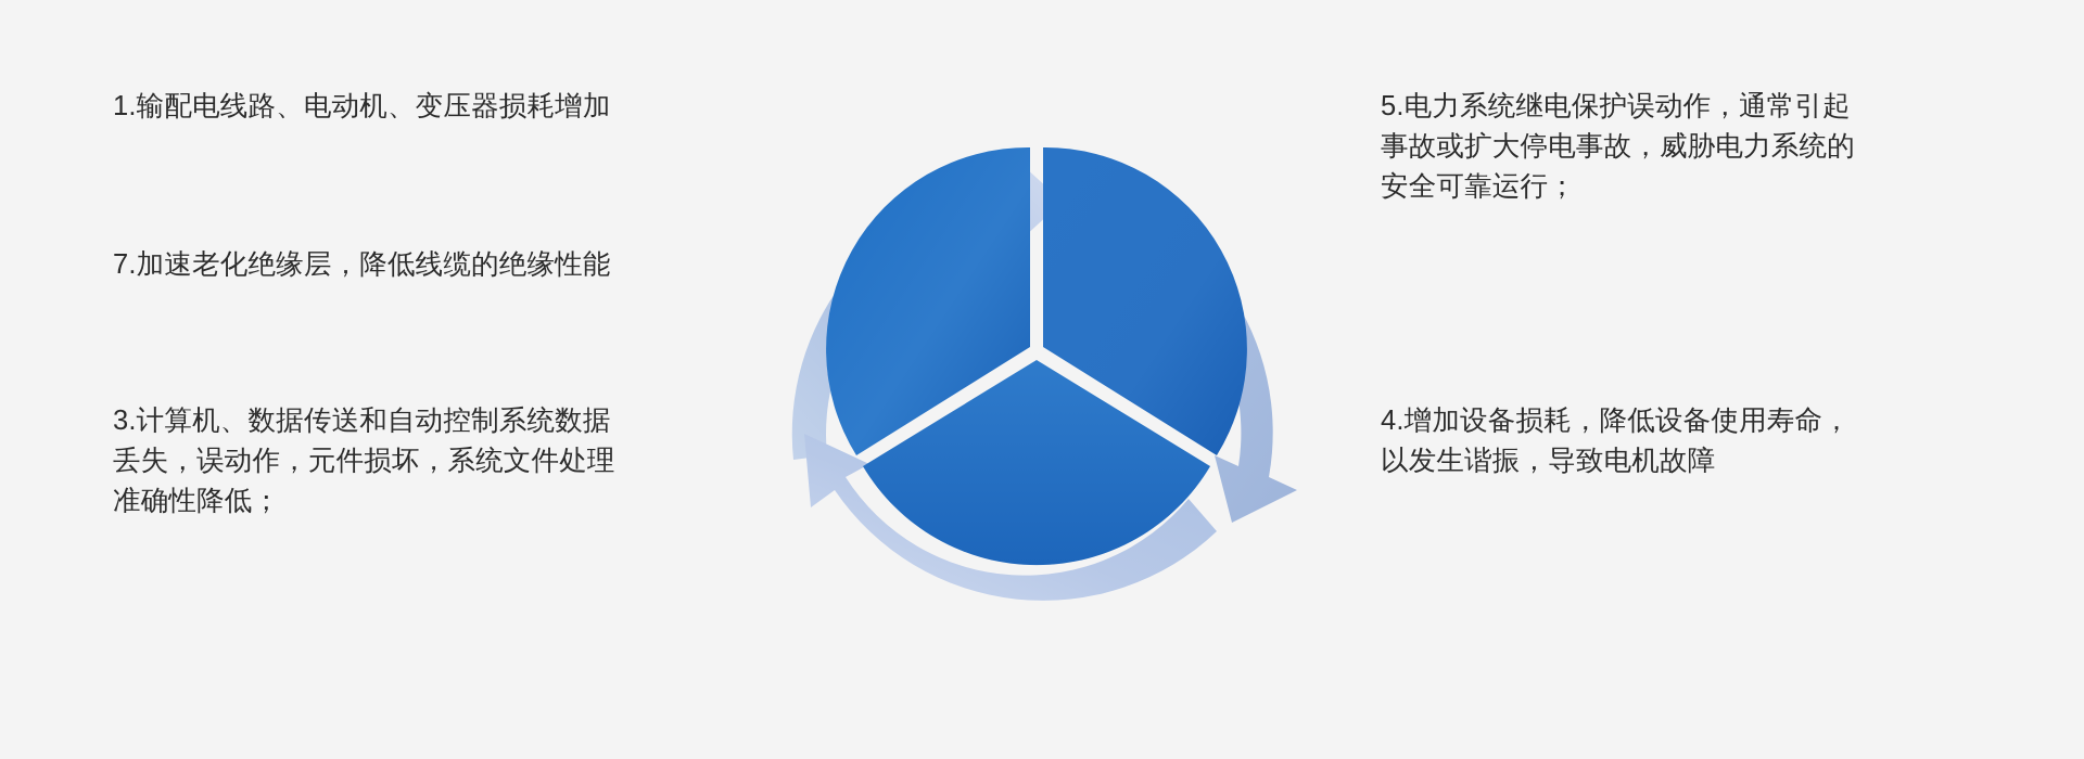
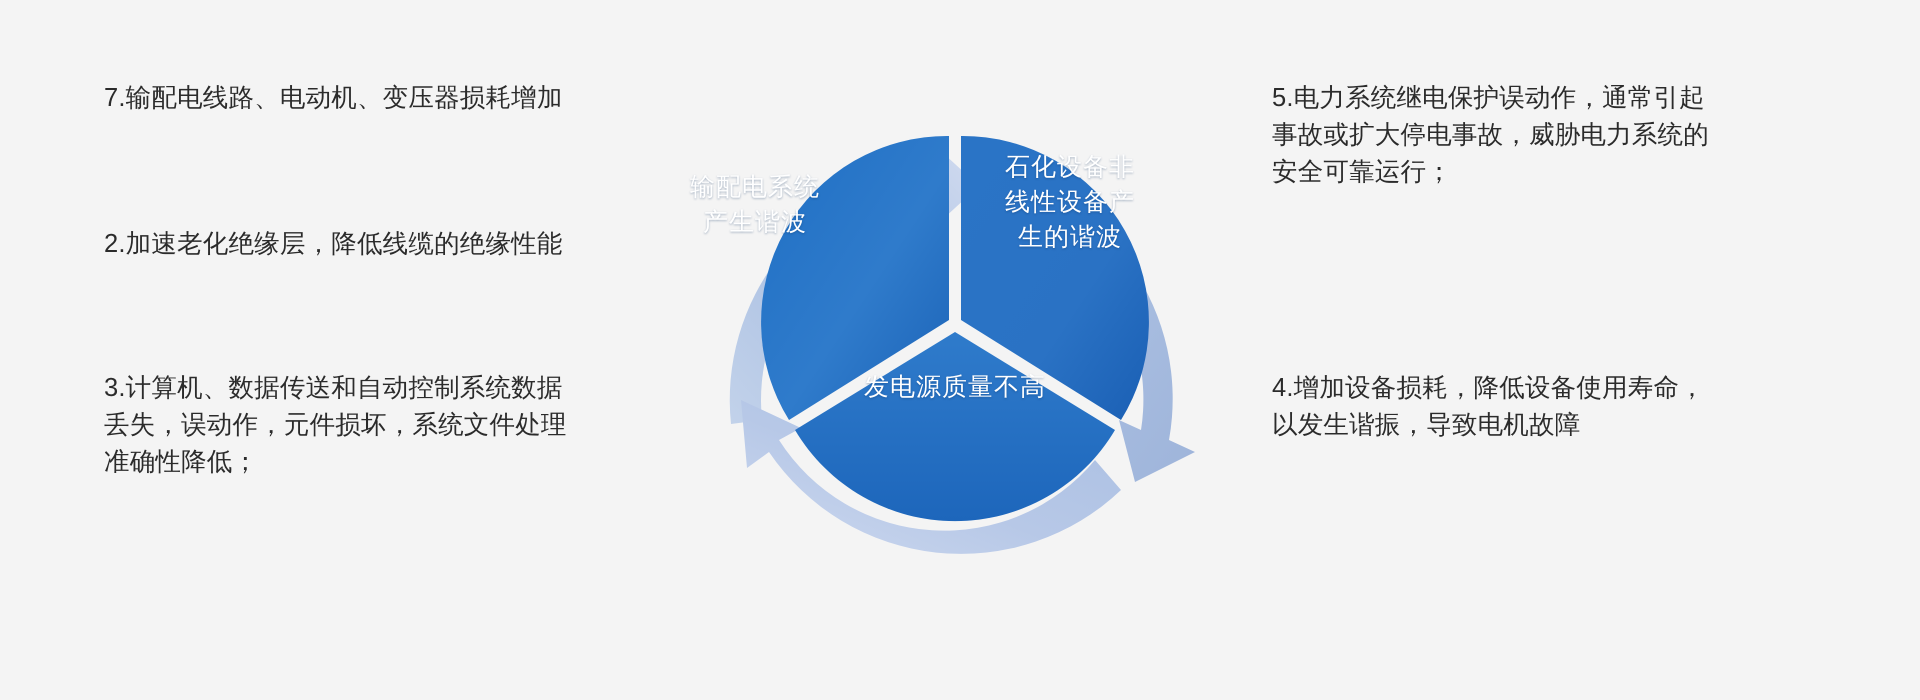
- 1.输配电线路、电动机、变压器损耗增加
+ 7.输配电线路、电动机、变压器损耗增加
- 7.加速老化绝缘层，降低线缆的绝缘性能
+ 2.加速老化绝缘层，降低线缆的绝缘性能
  3.计算机、数据传送和自动控制系统数据
  丢失，误动作，元件损坏，系统文件处理
  准确性降低；
  5.电力系统继电保护误动作，通常引起
  事故或扩大停电事故，威胁电力系统的
  安全可靠运行；
  4.增加设备损耗，降低设备使用寿命，
  以发生谐振，导致电机故障
+ 输配电系统
+ 产生谐波
+ 石化设备非
+ 线性设备产
+ 生的谐波
+ 发电源质量不高
